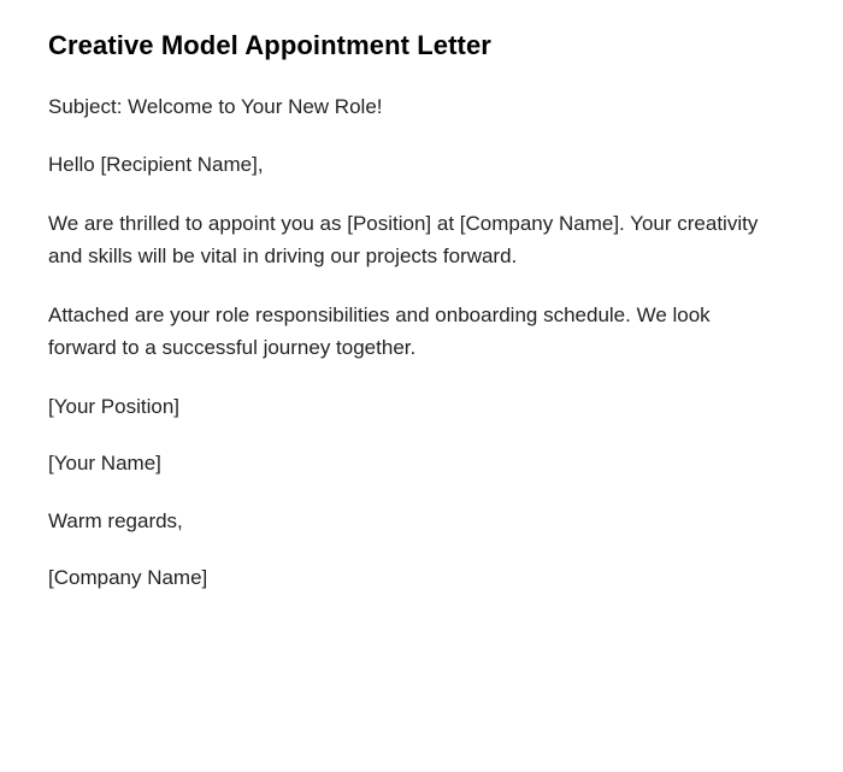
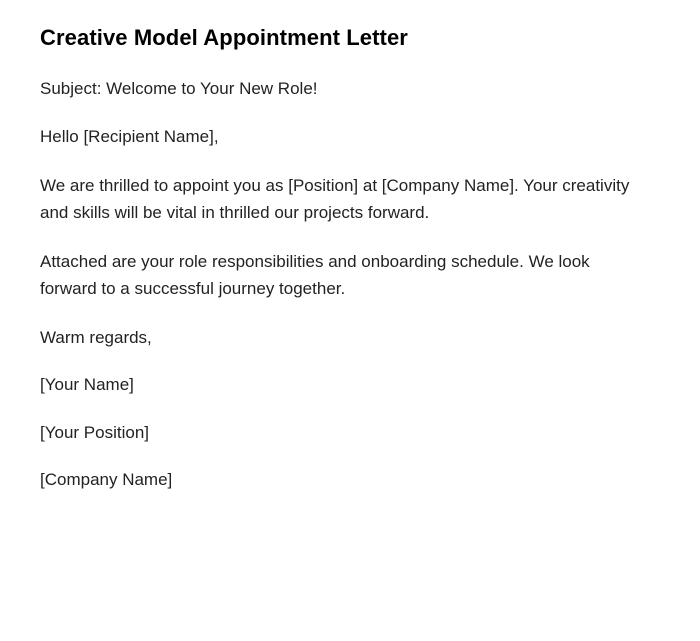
  Creative Model Appointment Letter
  Subject: Welcome to Your New Role!
  Hello [Recipient Name],
- We are thrilled to appoint you as [Position] at [Company Name]. Your creativity and skills will be vital in driving our projects forward.
+ We are thrilled to appoint you as [Position] at [Company Name]. Your creativity and skills will be vital in thrilled our projects forward.
  Attached are your role responsibilities and onboarding schedule. We look forward to a successful journey together.
- [Your Position]
+ Warm regards,
  [Your Name]
- Warm regards,
+ [Your Position]
  [Company Name]
